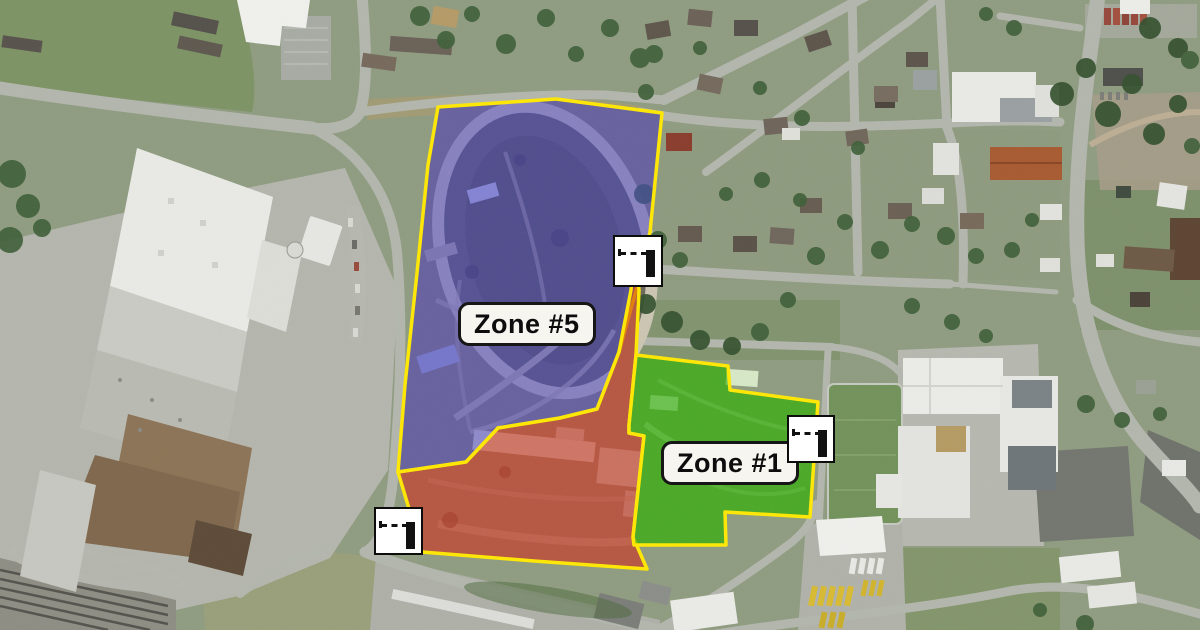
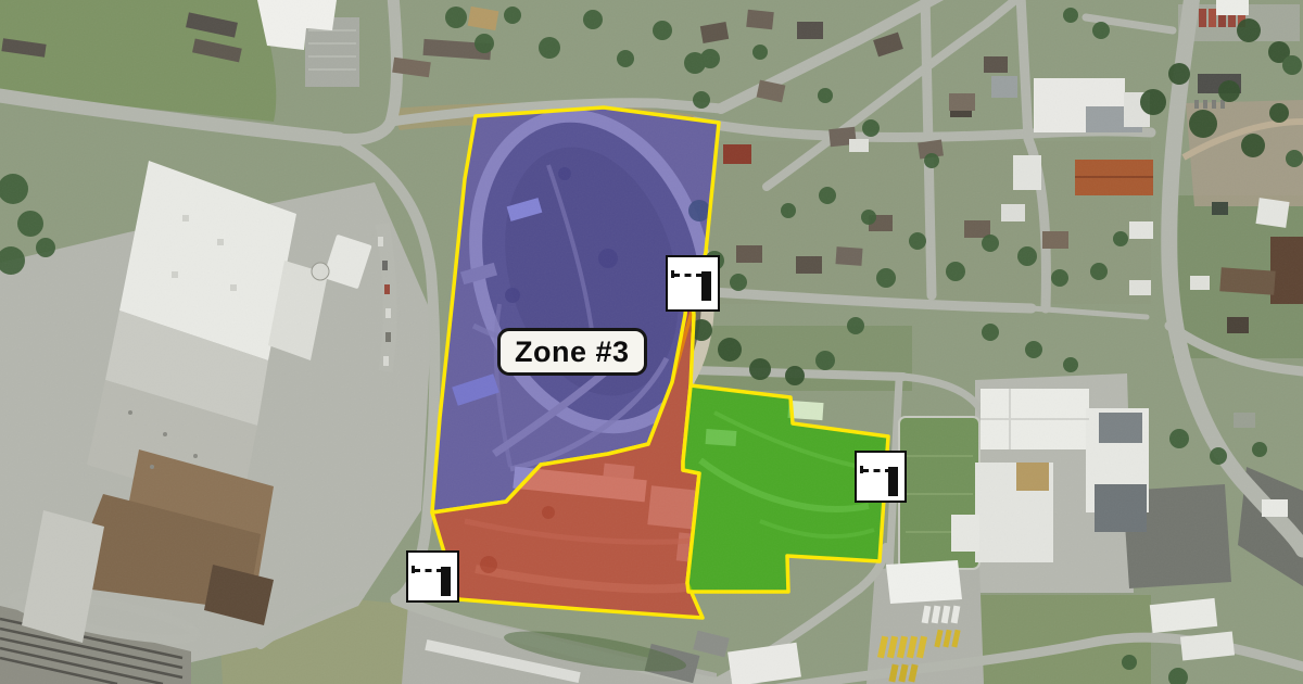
- Zone #5
+ Zone #3
- Zone #1
